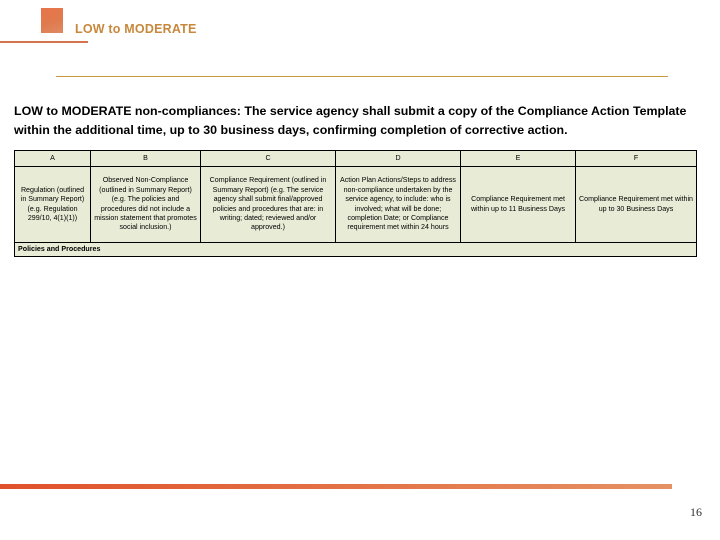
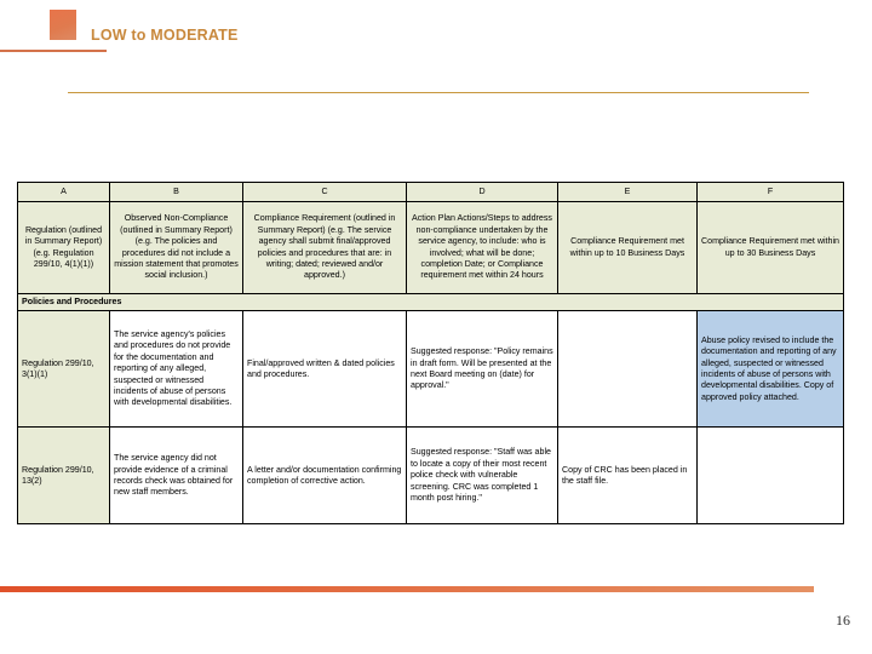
  LOW to MODERATE
- LOW to MODERATE non-compliances: The service agency shall submit a copy of the Compliance Action Template within the additional time, up to 30 business days, confirming completion of corrective action.
  A	B	C	D	E	F
- Regulation (outlined in Summary Report) (e.g. Regulation 299/10, 4(1)(1))	Observed Non-Compliance (outlined in Summary Report) (e.g. The policies and procedures did not include a mission statement that promotes social inclusion.)	Compliance Requirement (outlined in Summary Report) (e.g. The service agency shall submit final/approved policies and procedures that are: in writing; dated; reviewed and/or approved.)	Action Plan Actions/Steps to address non-compliance undertaken by the service agency, to include: who is involved; what will be done; completion Date; or Compliance requirement met within 24 hours	Compliance Requirement met within up to 11 Business Days	Compliance Requirement met within up to 30 Business Days
+ Regulation (outlined in Summary Report) (e.g. Regulation 299/10, 4(1)(1))	Observed Non-Compliance (outlined in Summary Report) (e.g. The policies and procedures did not include a mission statement that promotes social inclusion.)	Compliance Requirement (outlined in Summary Report) (e.g. The service agency shall submit final/approved policies and procedures that are: in writing; dated; reviewed and/or approved.)	Action Plan Actions/Steps to address non-compliance undertaken by the service agency, to include: who is involved; what will be done; completion Date; or Compliance requirement met within 24 hours	Compliance Requirement met within up to 10 Business Days	Compliance Requirement met within up to 30 Business Days
  Policies and Procedures
+ Regulation 299/10, 3(1)(1)	The service agency's policies and procedures do not provide for the documentation and reporting of any alleged, suspected or witnessed incidents of abuse of persons with developmental disabilities.	Final/approved written & dated policies and procedures.	Suggested response: "Policy remains in draft form. Will be presented at the next Board meeting on (date) for approval."		Abuse policy revised to include the documentation and reporting of any alleged, suspected or witnessed incidents of abuse of persons with developmental disabilities. Copy of approved policy attached.
+ Regulation 299/10, 13(2)	The service agency did not provide evidence of a criminal records check was obtained for new staff members.	A letter and/or documentation confirming completion of corrective action.	Suggested response: "Staff was able to locate a copy of their most recent police check with vulnerable screening. CRC was completed 1 month post hiring."	Copy of CRC has been placed in the staff file.
  16
